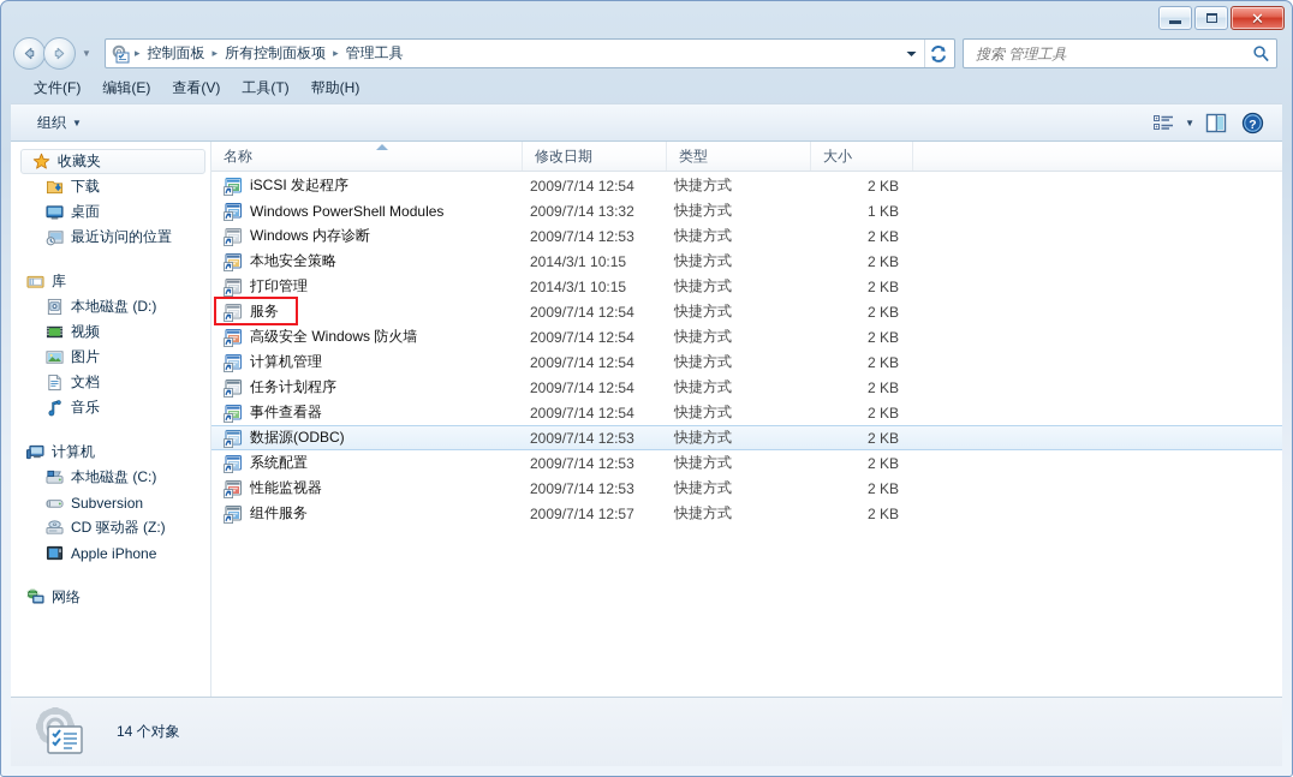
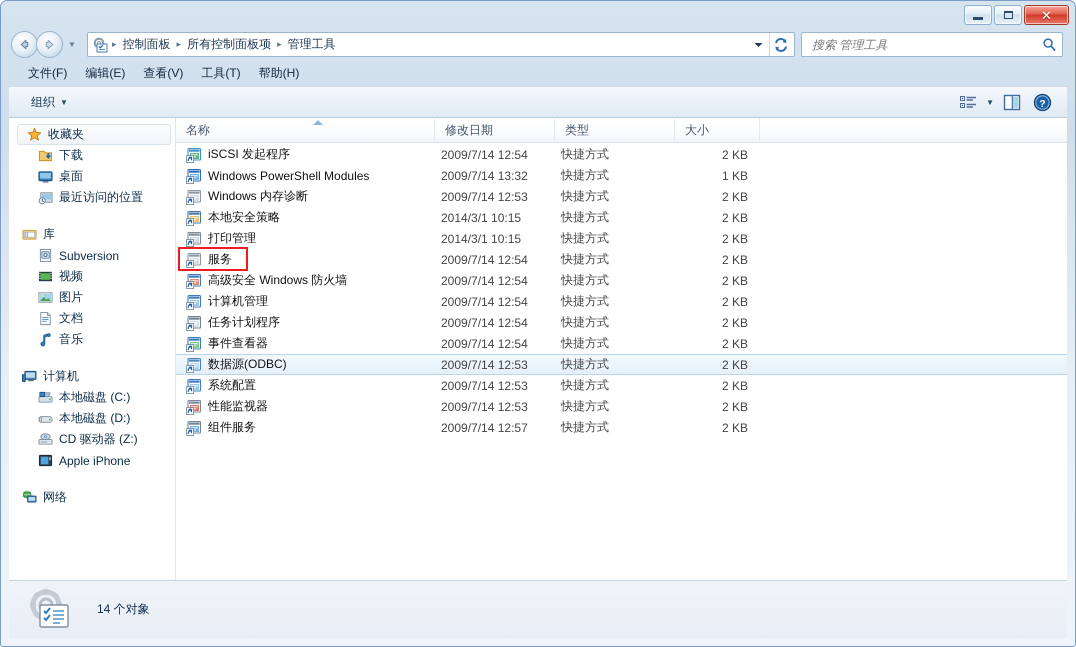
  ✕
  ▼
  ▸
  控制面板
  ▸
  所有控制面板项
  ▸
  管理工具
  搜索 管理工具
  文件(F)
  编辑(E)
  查看(V)
  工具(T)
  帮助(H)
  组织
  ▼
  ▼
  ?
  收藏夹
  下载
  桌面
  最近访问的位置
  库
- 本地磁盘 (D:)
+ Subversion
  视频
  图片
  文档
  音乐
  计算机
  本地磁盘 (C:)
- Subversion
+ 本地磁盘 (D:)
  CD 驱动器 (Z:)
  Apple iPhone
  网络
  名称
  修改日期
  类型
  大小
  iSCSI 发起程序
  2009/7/14 12:54
  快捷方式
  2 KB
  Windows PowerShell Modules
  2009/7/14 13:32
  快捷方式
  1 KB
  Windows 内存诊断
  2009/7/14 12:53
  快捷方式
  2 KB
  本地安全策略
  2014/3/1 10:15
  快捷方式
  2 KB
  打印管理
  2014/3/1 10:15
  快捷方式
  2 KB
  服务
  2009/7/14 12:54
  快捷方式
  2 KB
  高级安全 Windows 防火墙
  2009/7/14 12:54
  快捷方式
  2 KB
  计算机管理
  2009/7/14 12:54
  快捷方式
  2 KB
  任务计划程序
  2009/7/14 12:54
  快捷方式
  2 KB
  事件查看器
  2009/7/14 12:54
  快捷方式
  2 KB
  数据源(ODBC)
  2009/7/14 12:53
  快捷方式
  2 KB
  系统配置
  2009/7/14 12:53
  快捷方式
  2 KB
  性能监视器
  2009/7/14 12:53
  快捷方式
  2 KB
  组件服务
  2009/7/14 12:57
  快捷方式
  2 KB
  14 个对象
